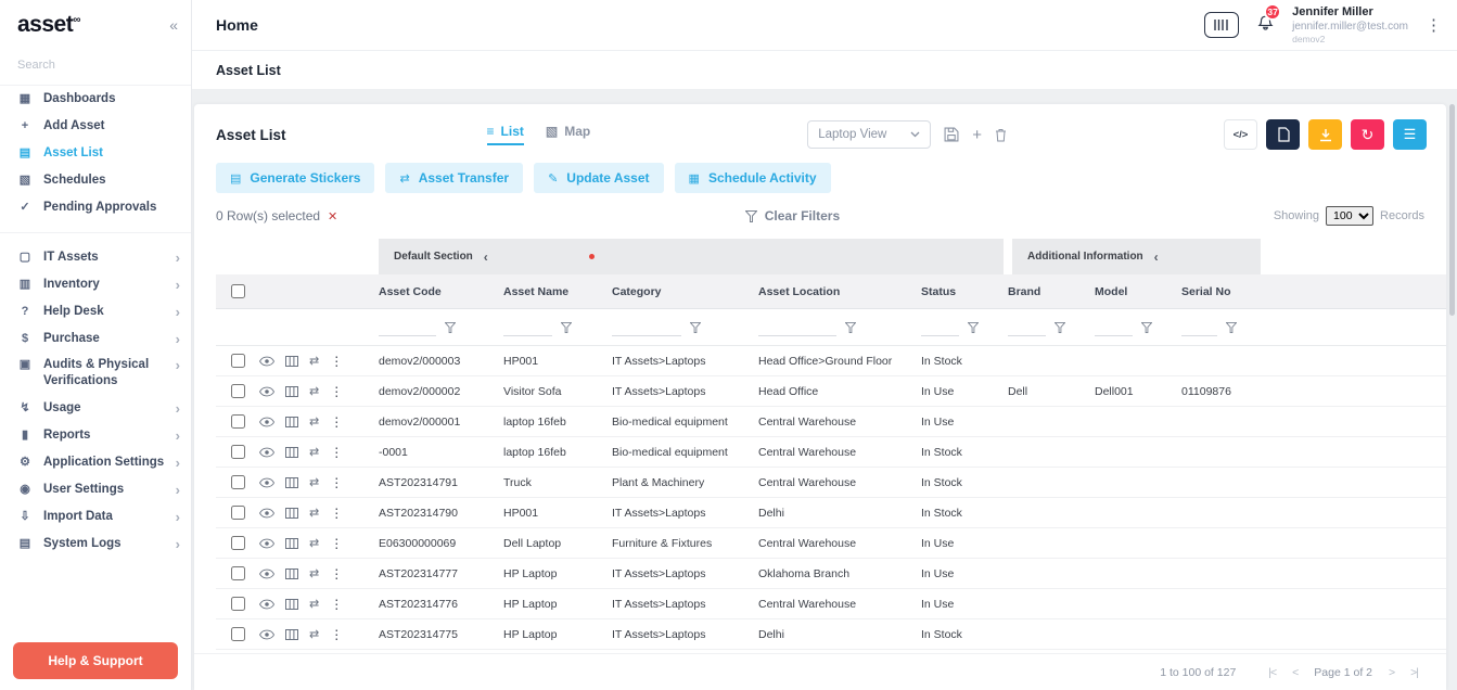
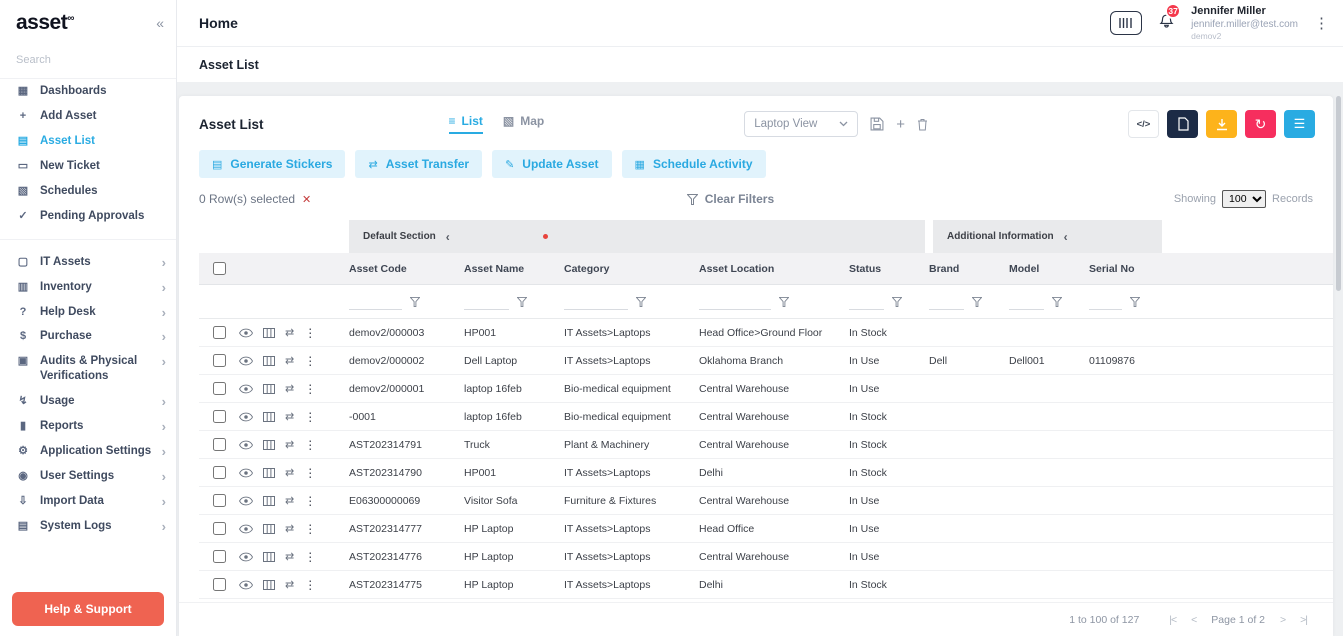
  asset∞
  «
  Search
  ▦
  Dashboards
  +
  Add Asset
  ▤
  Asset List
+ ▭
+ New Ticket
  ▧
  Schedules
  ✓
  Pending Approvals
  ▢
  IT Assets
  ›
  ▥
  Inventory
  ›
  ?
  Help Desk
  ›
  $
  Purchase
  ›
  ▣
  Audits & Physical Verifications
  ›
  ↯
  Usage
  ›
  ▮
  Reports
  ›
  ⚙
  Application Settings
  ›
  ◉
  User Settings
  ›
  ⇩
  Import Data
  ›
  ▤
  System Logs
  ›
  Help & Support
  Home
  37
  Jennifer Miller
  jennifer.miller@test.com
  demov2
  ⋮
  Asset List
  Asset List
  ≡
  List
  ▧
  Map
  Laptop View
  +
  </>
  ↻
  ☰
  ▤
  Generate Stickers
  ⇄
  Asset Transfer
  ✎
  Update Asset
  ▦
  Schedule Activity
  0 Row(s) selected
  ✕
  Clear Filters
  Showing
  100
  Records
  Default Section
  ‹
  Additional Information
  ‹
  Asset Code
  Asset Name
  Category
  Asset Location
  Status
  Brand
  Model
  Serial No
  ⇄
  ⋮
  demov2/000003
  HP001
  IT Assets>Laptops
  Head Office>Ground Floor
  In Stock
  ⇄
  ⋮
  demov2/000002
- Visitor Sofa
+ Dell Laptop
  IT Assets>Laptops
- Head Office
+ Oklahoma Branch
  In Use
  Dell
  Dell001
  01109876
  ⇄
  ⋮
  demov2/000001
  laptop 16feb
  Bio-medical equipment
  Central Warehouse
  In Use
  ⇄
  ⋮
  -0001
  laptop 16feb
  Bio-medical equipment
  Central Warehouse
  In Stock
  ⇄
  ⋮
  AST202314791
  Truck
  Plant & Machinery
  Central Warehouse
  In Stock
  ⇄
  ⋮
  AST202314790
  HP001
  IT Assets>Laptops
  Delhi
  In Stock
  ⇄
  ⋮
  E06300000069
- Dell Laptop
+ Visitor Sofa
  Furniture & Fixtures
  Central Warehouse
  In Use
  ⇄
  ⋮
  AST202314777
  HP Laptop
  IT Assets>Laptops
- Oklahoma Branch
+ Head Office
  In Use
  ⇄
  ⋮
  AST202314776
  HP Laptop
  IT Assets>Laptops
  Central Warehouse
  In Use
  ⇄
  ⋮
  AST202314775
  HP Laptop
  IT Assets>Laptops
  Delhi
  In Stock
  1 to 100 of 127
  |<
  <
  Page 1 of 2
  >
  >|
